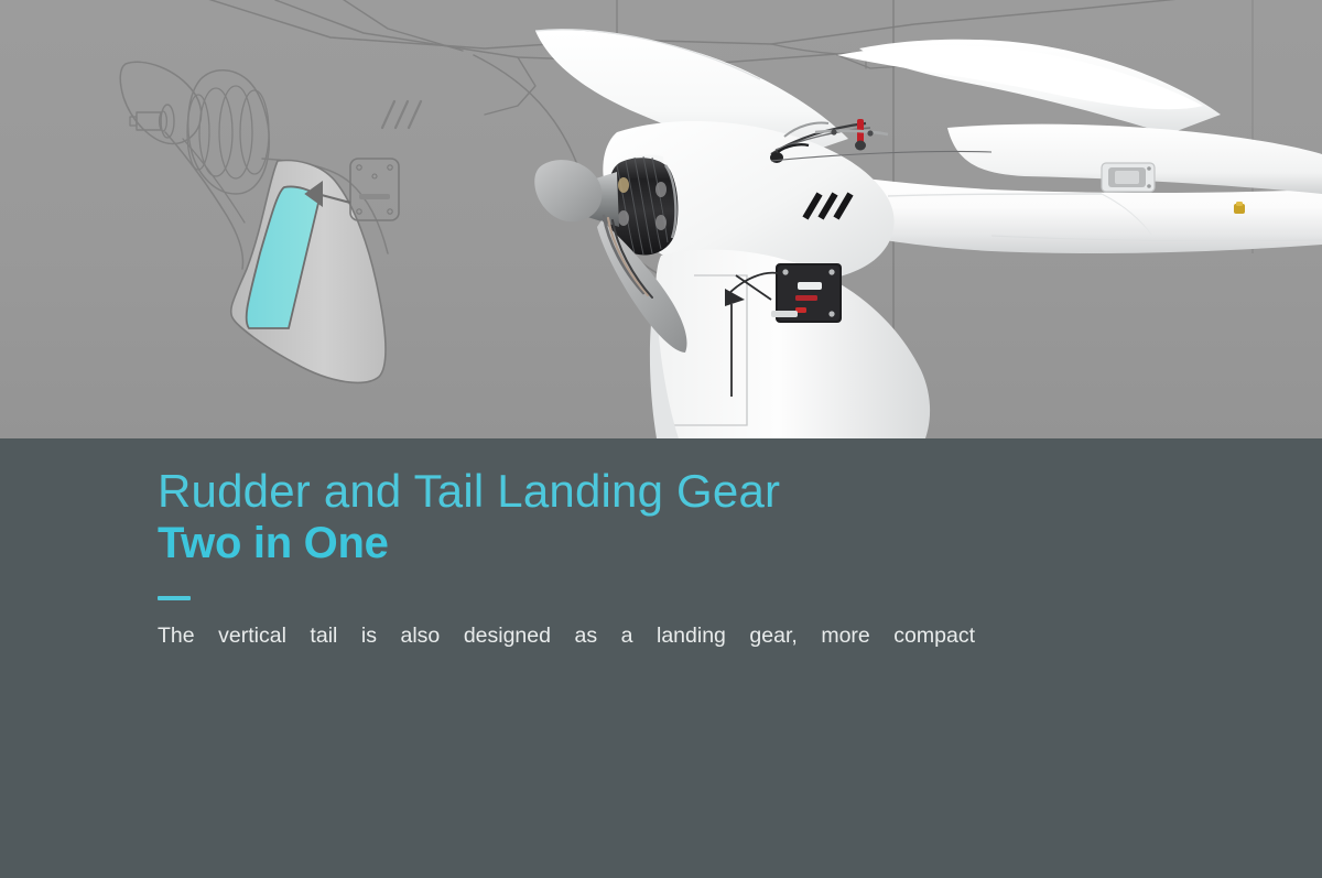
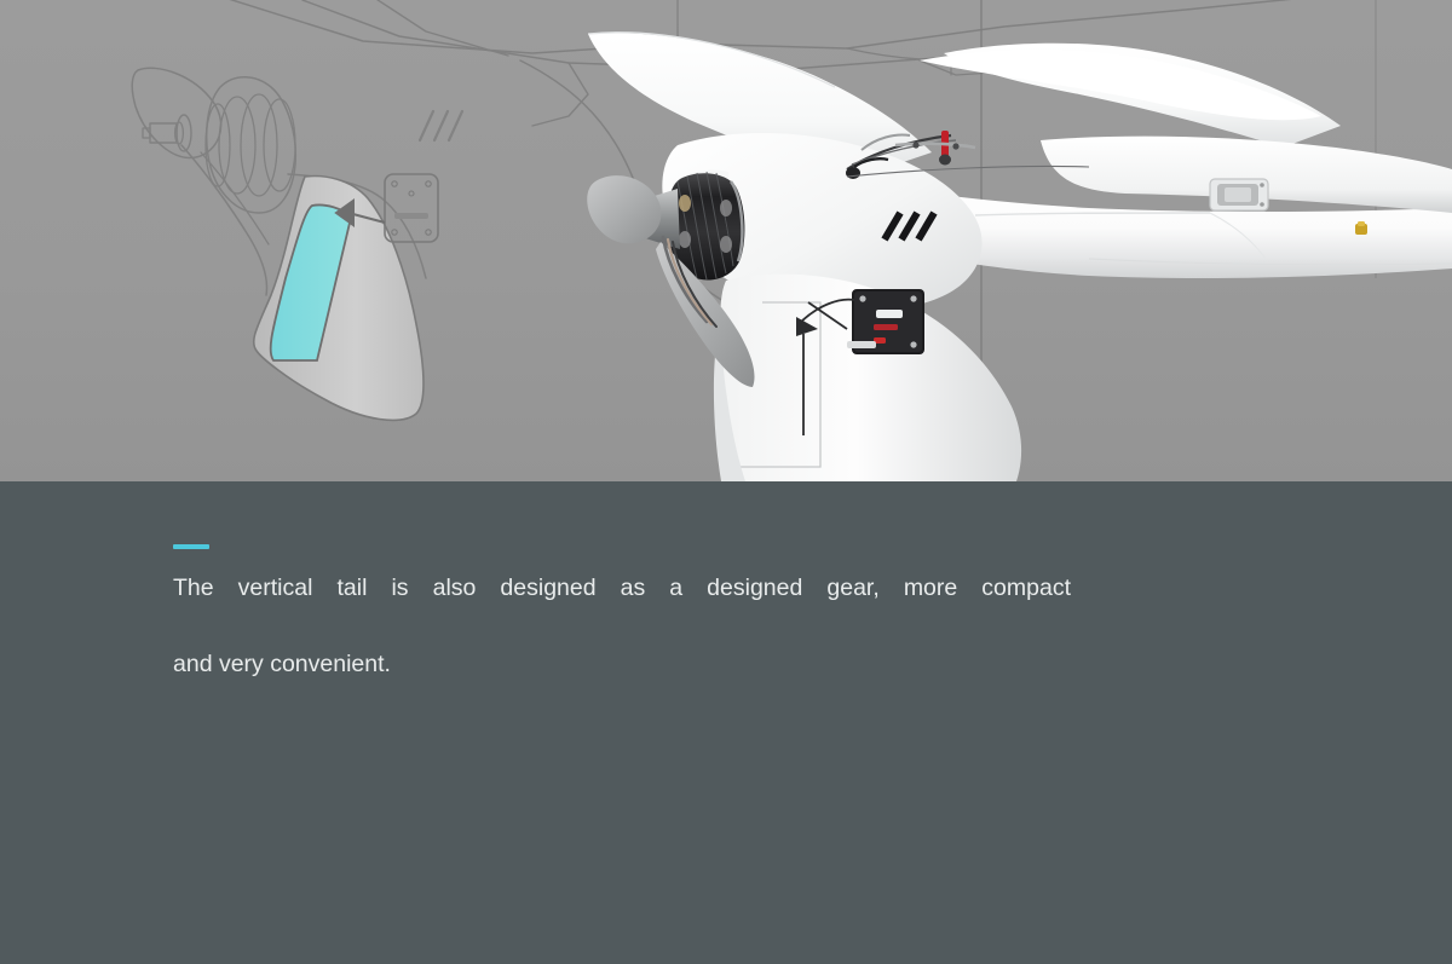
- Rudder and Tail Landing Gear
- Two in One
- The vertical tail is also designed as a landing gear, more compact
+ The vertical tail is also designed as a designed gear, more compact
+ and very convenient.
